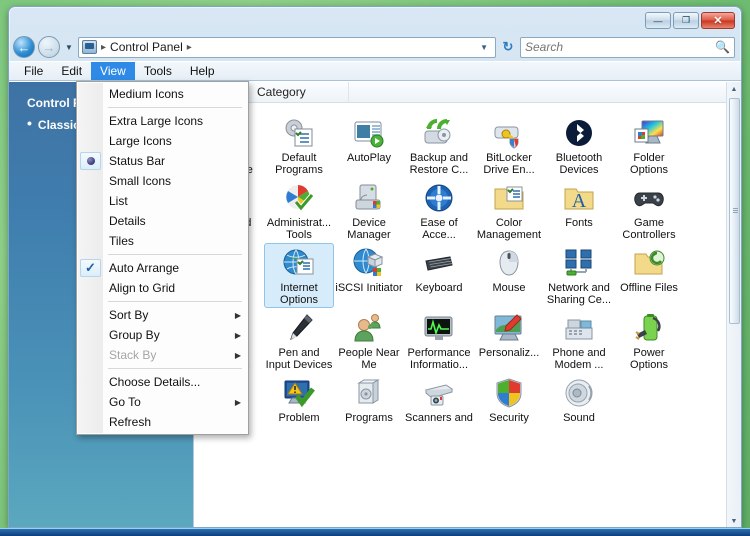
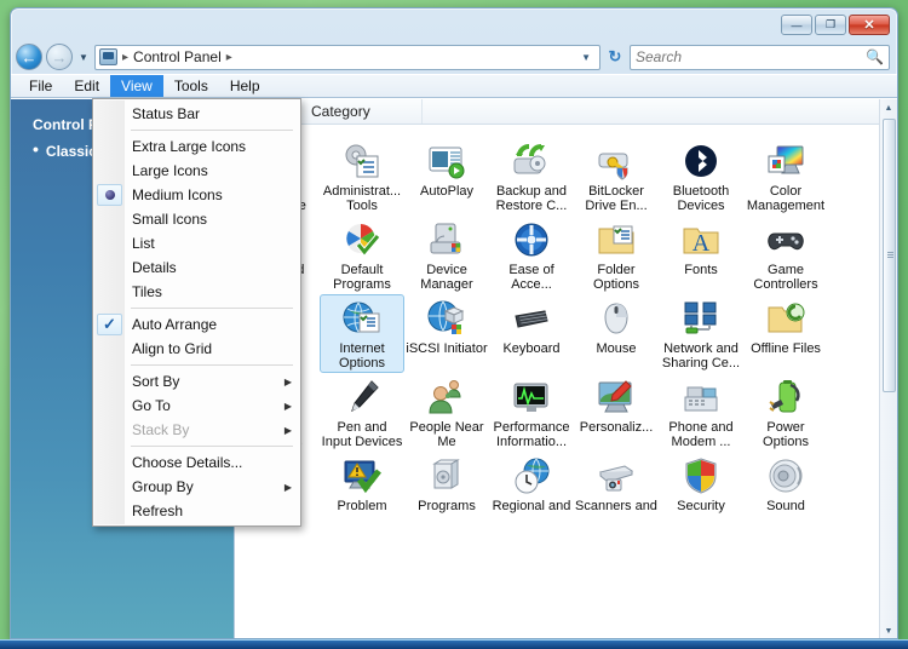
  —
  ❐
  ✕
  ←
  →
  ▼
  ▸
  Control Panel
  ▸
  ▼
  ↻
  Search
  🔍
  File
  Edit
  View
  Tools
  Help
  •
  Category
- Default Programs
+ Administrat... Tools
  AutoPlay
  Backup and Restore C...
  BitLocker Drive En...
  Bluetooth Devices
- Folder Options
+ Color Management
- Administrat... Tools
+ Default Programs
  Device Manager
  Ease of Acce...
- Color Management
+ Folder Options
  A
  Fonts
  Game Controllers
  Internet Options
  iSCSI Initiator
  Keyboard
  Mouse
  Network and Sharing Ce...
  Offline Files
  Pen and Input Devices
  People Near Me
  Performance Informatio...
  Personaliz...
  Phone and Modem ...
  Power Options
  Problem
  Programs
+ Regional and
  Scanners and
  Security
  Sound
- Medium Icons
+ Status Bar
  Extra Large Icons
  Large Icons
- Status Bar
+ Medium Icons
  Small Icons
  List
  Details
  Tiles
  ✓
  Auto Arrange
  Align to Grid
  Sort By
  ▶
- Group By
+ Go To
  ▶
  Stack By
  ▶
  Choose Details...
- Go To
+ Group By
  ▶
  Refresh
